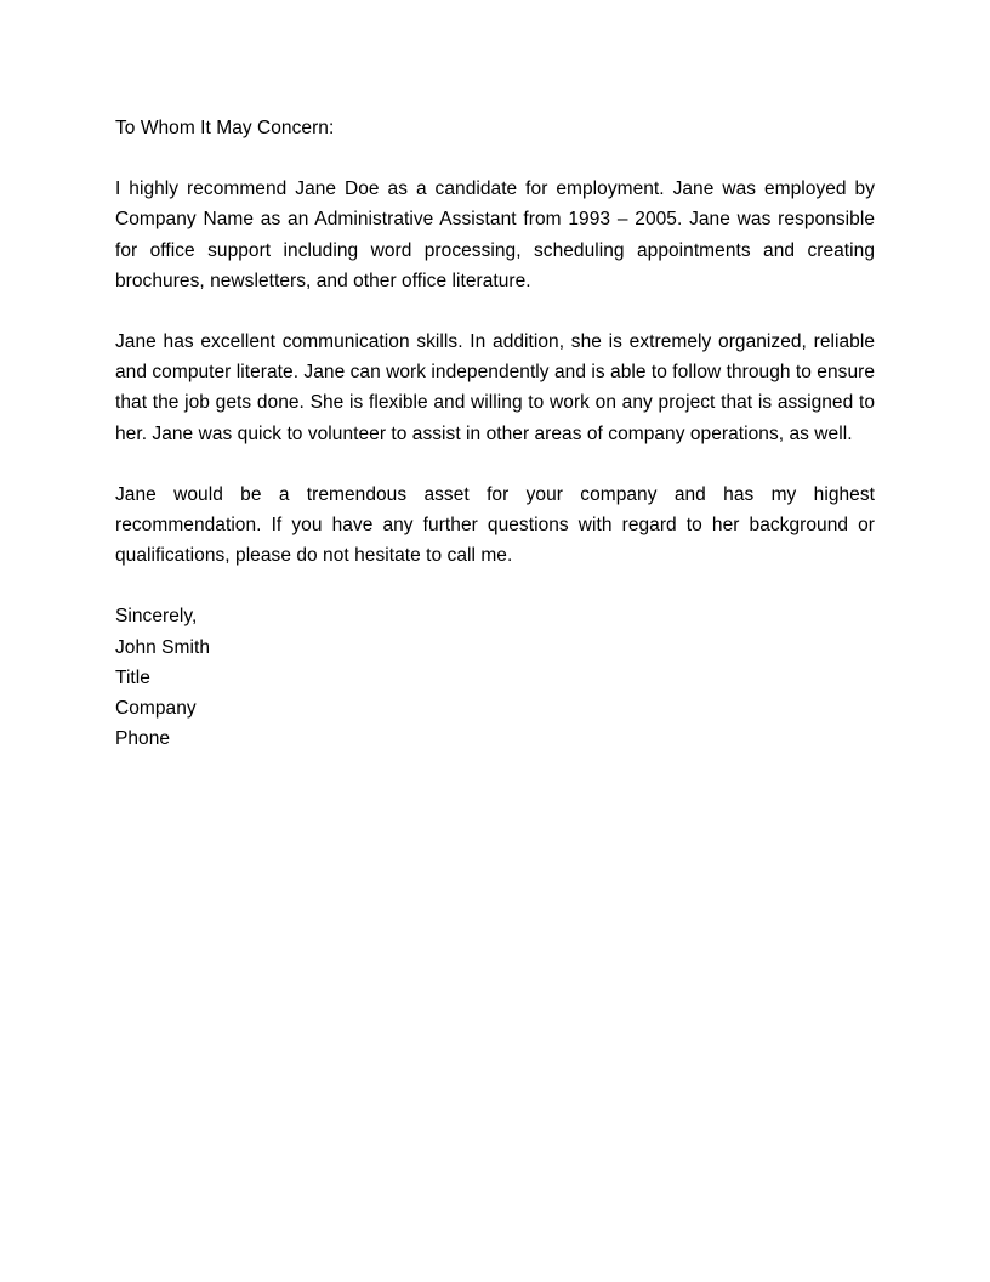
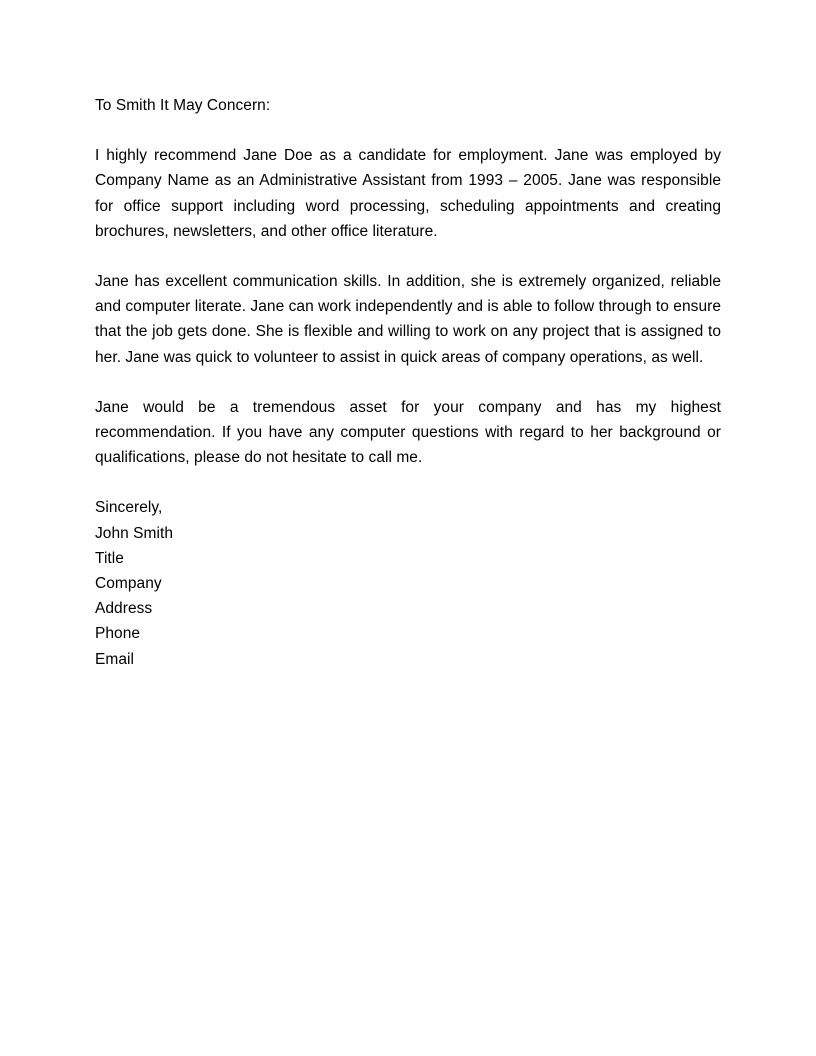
- To Whom It May Concern:
+ To Smith It May Concern:
  I highly recommend Jane Doe as a candidate for employment. Jane was employed by Company Name as an Administrative Assistant from 1993 – 2005. Jane was responsible for office support including word processing, scheduling appointments and creating brochures, newsletters, and other office literature.
- Jane has excellent communication skills. In addition, she is extremely organized, reliable and computer literate. Jane can work independently and is able to follow through to ensure that the job gets done. She is flexible and willing to work on any project that is assigned to her. Jane was quick to volunteer to assist in other areas of company operations, as well.
+ Jane has excellent communication skills. In addition, she is extremely organized, reliable and computer literate. Jane can work independently and is able to follow through to ensure that the job gets done. She is flexible and willing to work on any project that is assigned to her. Jane was quick to volunteer to assist in quick areas of company operations, as well.
- Jane would be a tremendous asset for your company and has my highest recommendation. If you have any further questions with regard to her background or qualifications, please do not hesitate to call me.
+ Jane would be a tremendous asset for your company and has my highest recommendation. If you have any computer questions with regard to her background or qualifications, please do not hesitate to call me.
  Sincerely,
  John Smith
  Title
  Company
+ Address
  Phone
+ Email
